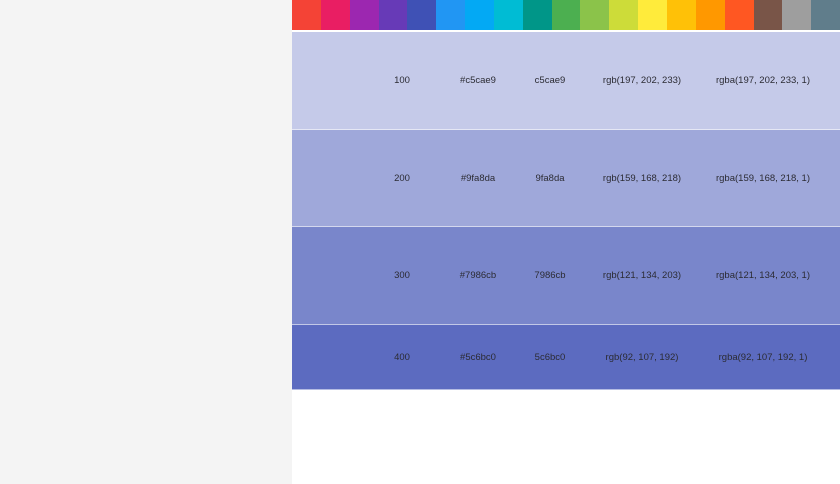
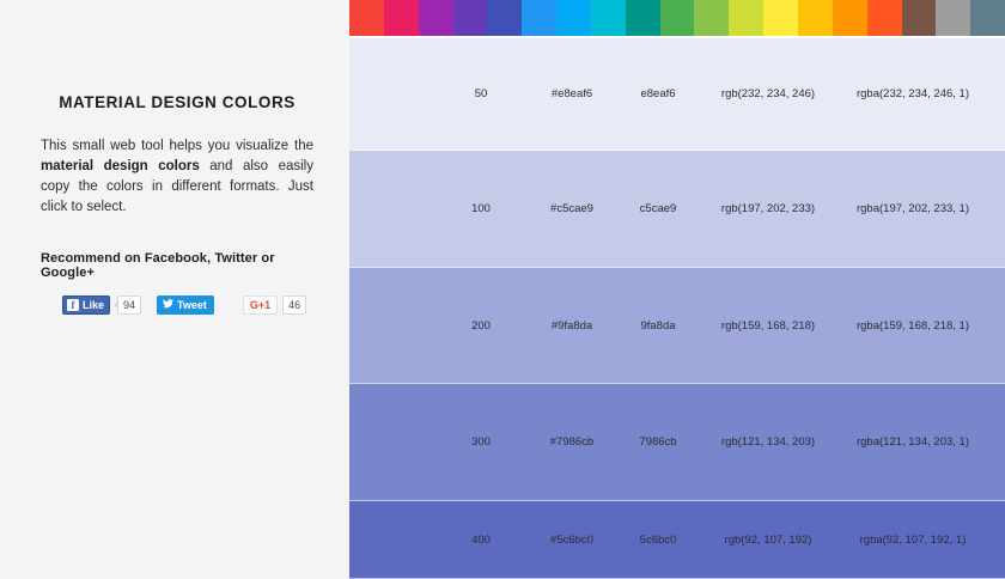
+ MATERIAL DESIGN COLORS
+ This small web tool helps you visualize the material design colors and also easily copy the colors in different formats. Just click to select.
+ Recommend on Facebook, Twitter or Google+
+ f
+ Like
+ 94
+ Tweet
+ G+1
+ 46
+ 50
+ #e8eaf6
+ e8eaf6
+ rgb(232, 234, 246)
+ rgba(232, 234, 246, 1)
  100
  #c5cae9
  c5cae9
  rgb(197, 202, 233)
  rgba(197, 202, 233, 1)
  200
  #9fa8da
  9fa8da
  rgb(159, 168, 218)
  rgba(159, 168, 218, 1)
  300
  #7986cb
  7986cb
  rgb(121, 134, 203)
  rgba(121, 134, 203, 1)
  400
  #5c6bc0
  5c6bc0
  rgb(92, 107, 192)
  rgba(92, 107, 192, 1)
